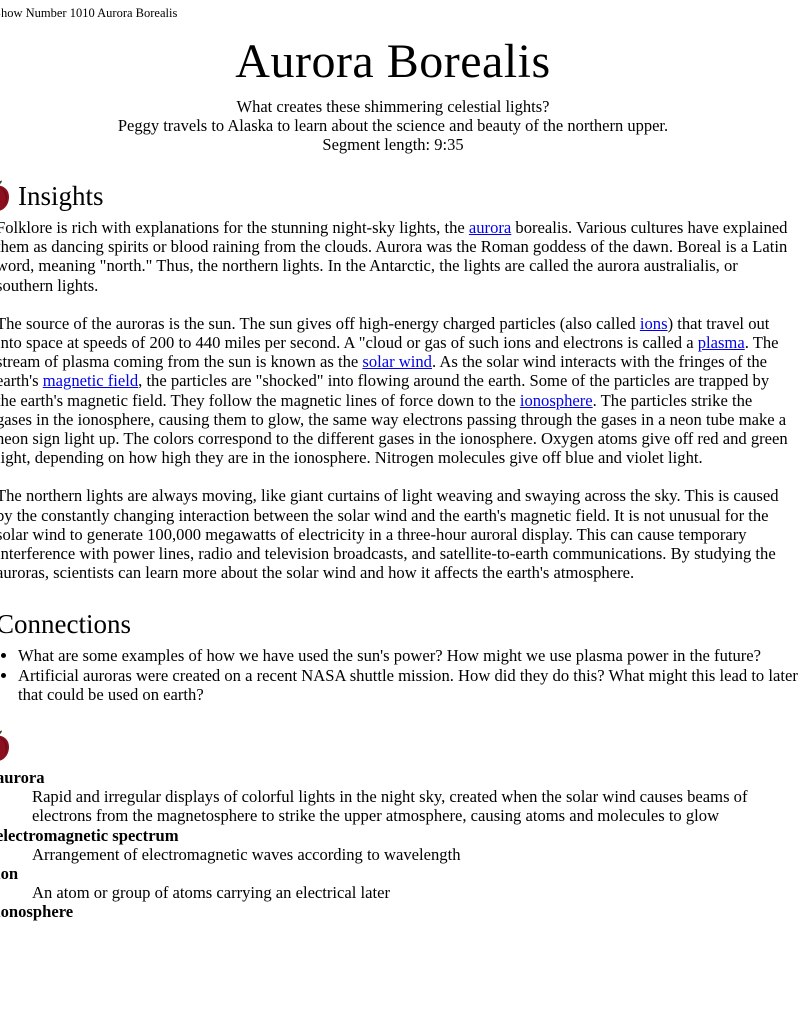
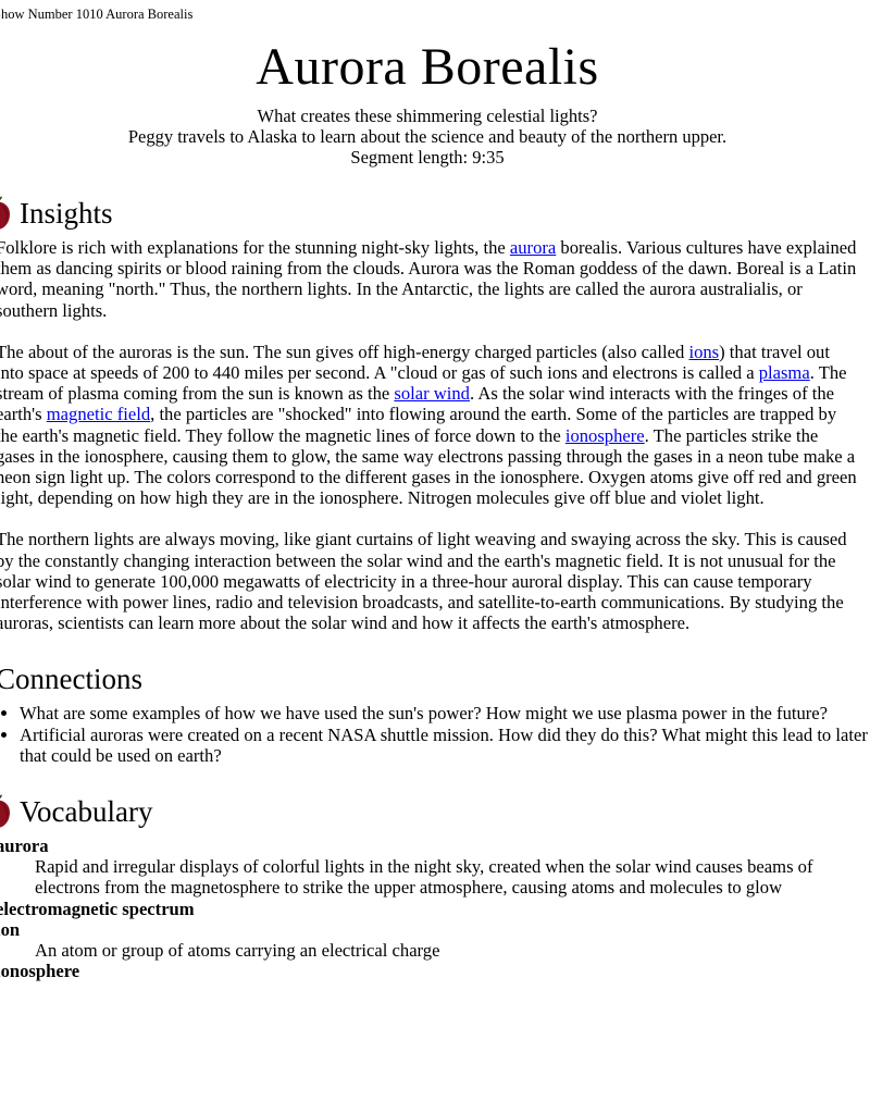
  how Number 1010 Aurora Borealis
  Aurora Borealis
  What creates these shimmering celestial lights?
  Peggy travels to Alaska to learn about the science and beauty of the northern upper.
  Segment length: 9:35
  Insights
  Folklore is rich with explanations for the stunning night-sky lights, the aurora borealis. Various cultures have explained hem as dancing spirits or blood raining from the clouds. Aurora was the Roman goddess of the dawn. Boreal is a Latin word, meaning "north." Thus, the northern lights. In the Antarctic, the lights are called the aurora australialis, or outhern lights.
- The source of the auroras is the sun. The sun gives off high-energy charged particles (also called ions) that travel out nto space at speeds of 200 to 440 miles per second. A "cloud or gas of such ions and electrons is called a plasma. The tream of plasma coming from the sun is known as the solar wind. As the solar wind interacts with the fringes of the arth's magnetic field, the particles are "shocked" into flowing around the earth. Some of the particles are trapped by he earth's magnetic field. They follow the magnetic lines of force down to the ionosphere. The particles strike the gases in the ionosphere, causing them to glow, the same way electrons passing through the gases in a neon tube make a neon sign light up. The colors correspond to the different gases in the ionosphere. Oxygen atoms give off red and green ight, depending on how high they are in the ionosphere. Nitrogen molecules give off blue and violet light.
+ The about of the auroras is the sun. The sun gives off high-energy charged particles (also called ions) that travel out nto space at speeds of 200 to 440 miles per second. A "cloud or gas of such ions and electrons is called a plasma. The tream of plasma coming from the sun is known as the solar wind. As the solar wind interacts with the fringes of the arth's magnetic field, the particles are "shocked" into flowing around the earth. Some of the particles are trapped by he earth's magnetic field. They follow the magnetic lines of force down to the ionosphere. The particles strike the gases in the ionosphere, causing them to glow, the same way electrons passing through the gases in a neon tube make a neon sign light up. The colors correspond to the different gases in the ionosphere. Oxygen atoms give off red and green ight, depending on how high they are in the ionosphere. Nitrogen molecules give off blue and violet light.
  The northern lights are always moving, like giant curtains of light weaving and swaying across the sky. This is caused by the constantly changing interaction between the solar wind and the earth's magnetic field. It is not unusual for the olar wind to generate 100,000 megawatts of electricity in a three-hour auroral display. This can cause temporary nterference with power lines, radio and television broadcasts, and satellite-to-earth communications. By studying the uroras, scientists can learn more about the solar wind and how it affects the earth's atmosphere.
  Connections
  What are some examples of how we have used the sun's power? How might we use plasma power in the future?
  Artificial auroras were created on a recent NASA shuttle mission. How did they do this? What might this lead to later that could be used on earth?
+ Vocabulary
  aurora
  Rapid and irregular displays of colorful lights in the night sky, created when the solar wind causes beams of electrons from the magnetosphere to strike the upper atmosphere, causing atoms and molecules to glow
  lectromagnetic spectrum
- Arrangement of electromagnetic waves according to wavelength
- An atom or group of atoms carrying an electrical later
+ An atom or group of atoms carrying an electrical charge
  onosphere
